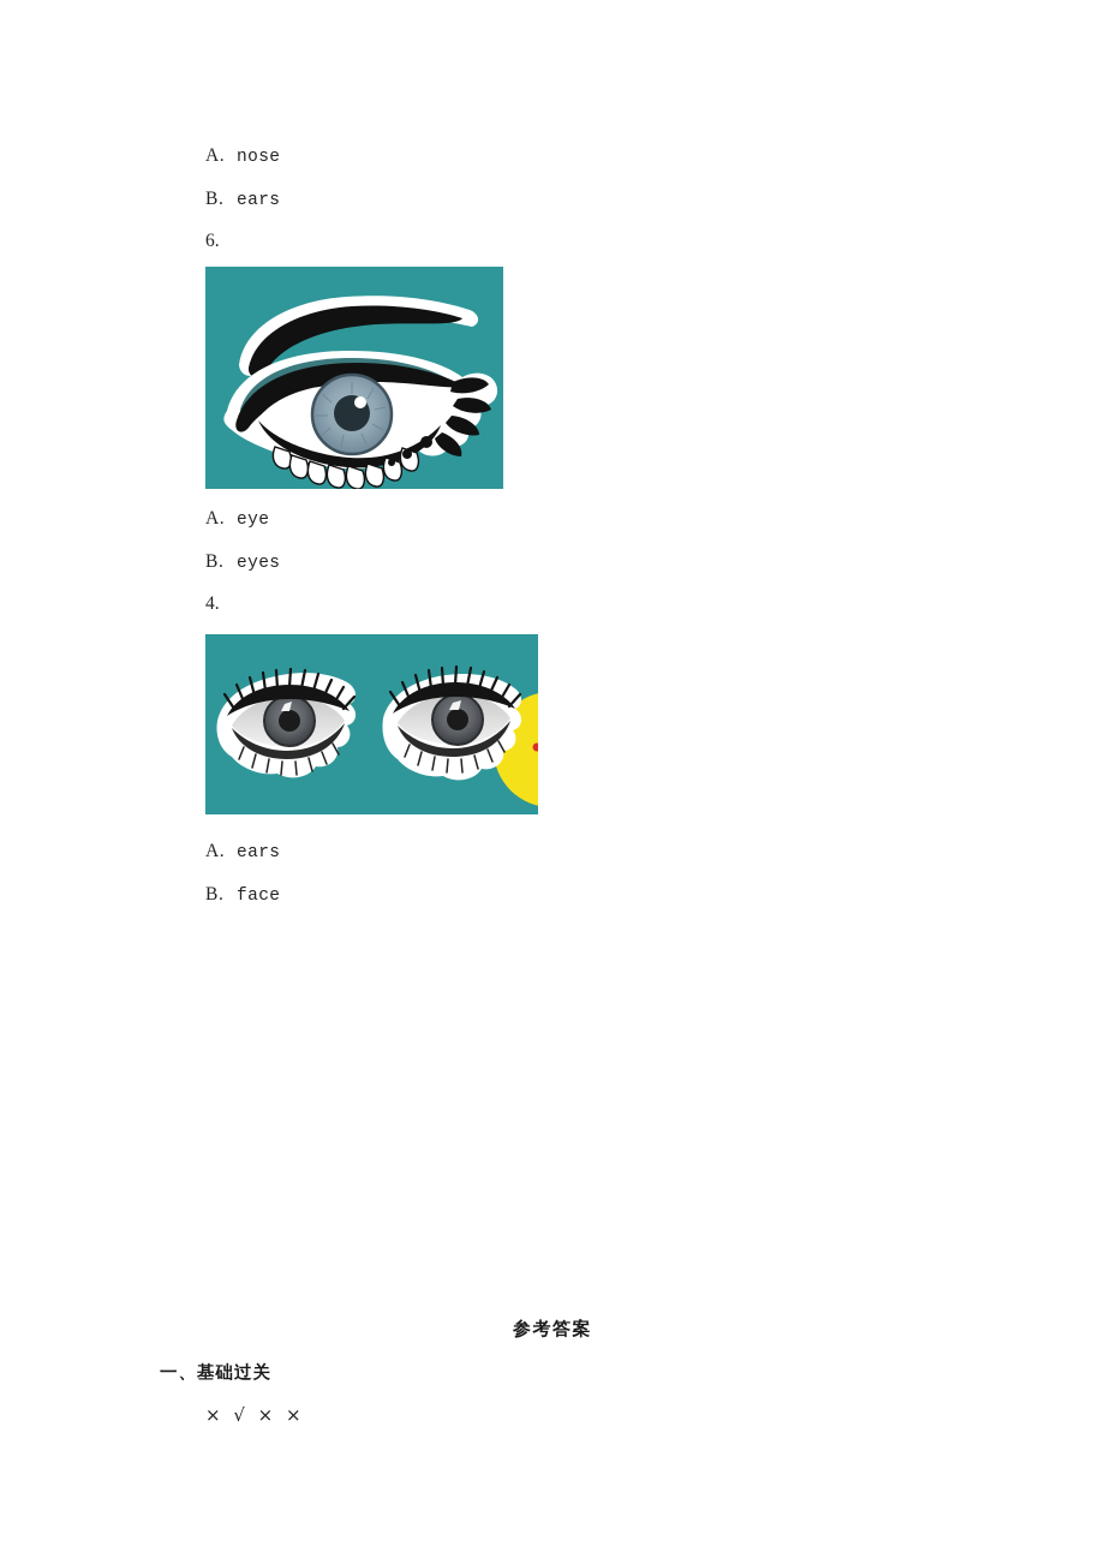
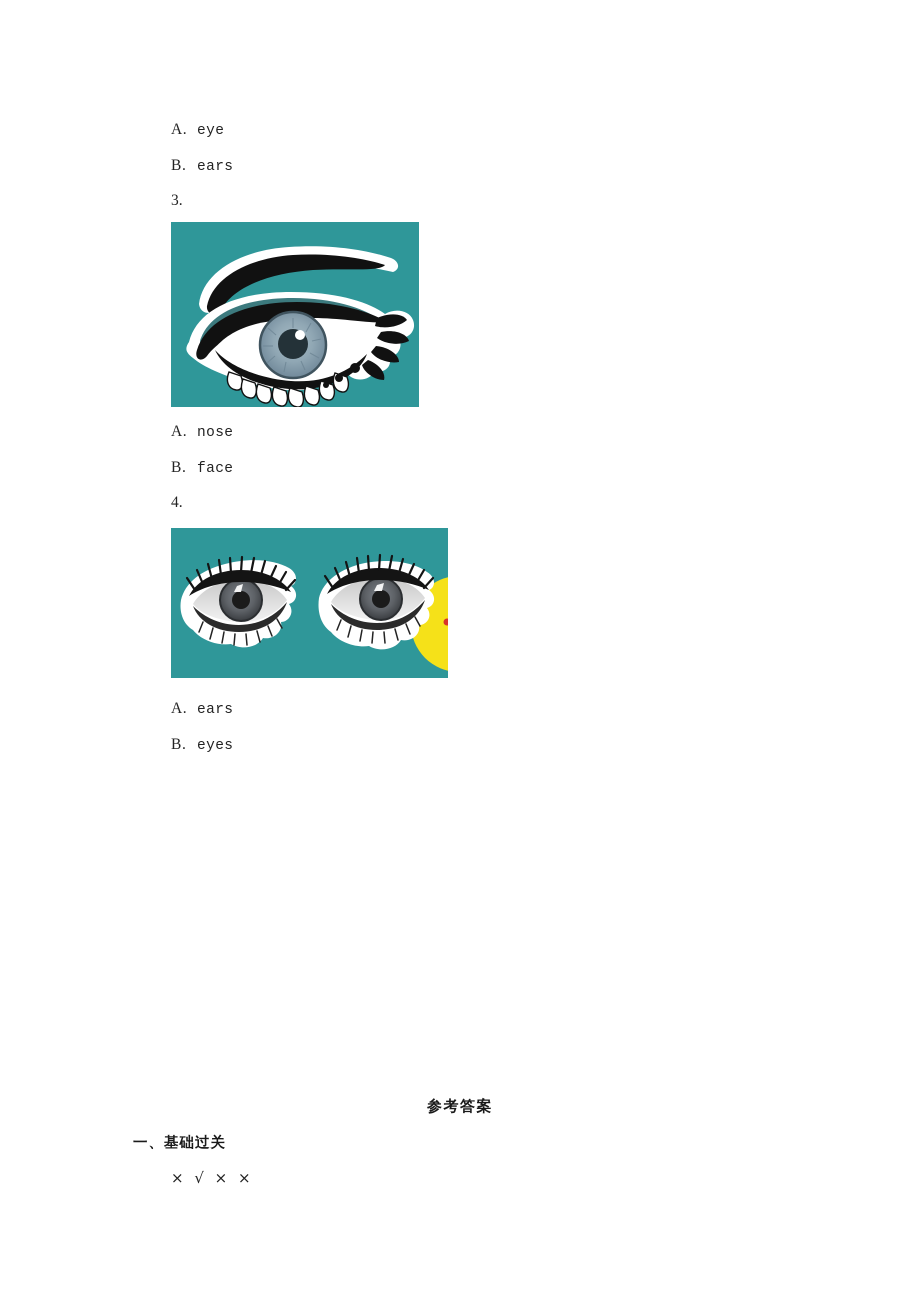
- A. nose
+ A. eye
  B. ears
- 6.
+ 3.
- A. eye
+ A. nose
- B. eyes
+ B. face
  4.
  A. ears
- B. face
+ B. eyes
  参考答案
  一、基础过关
  × √ × ×
